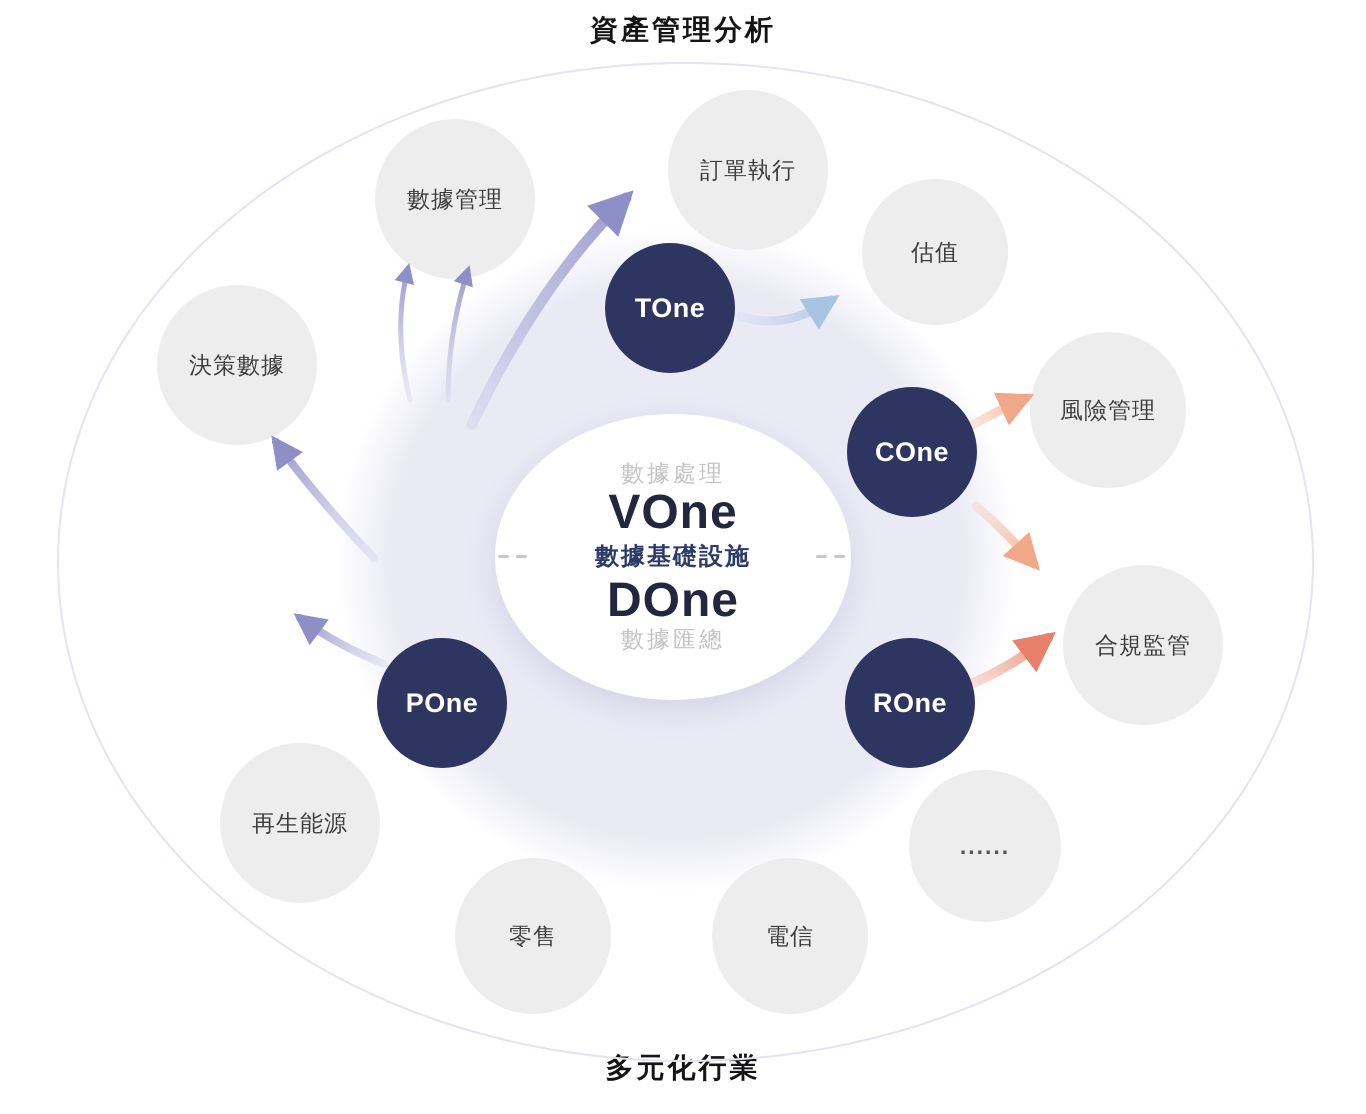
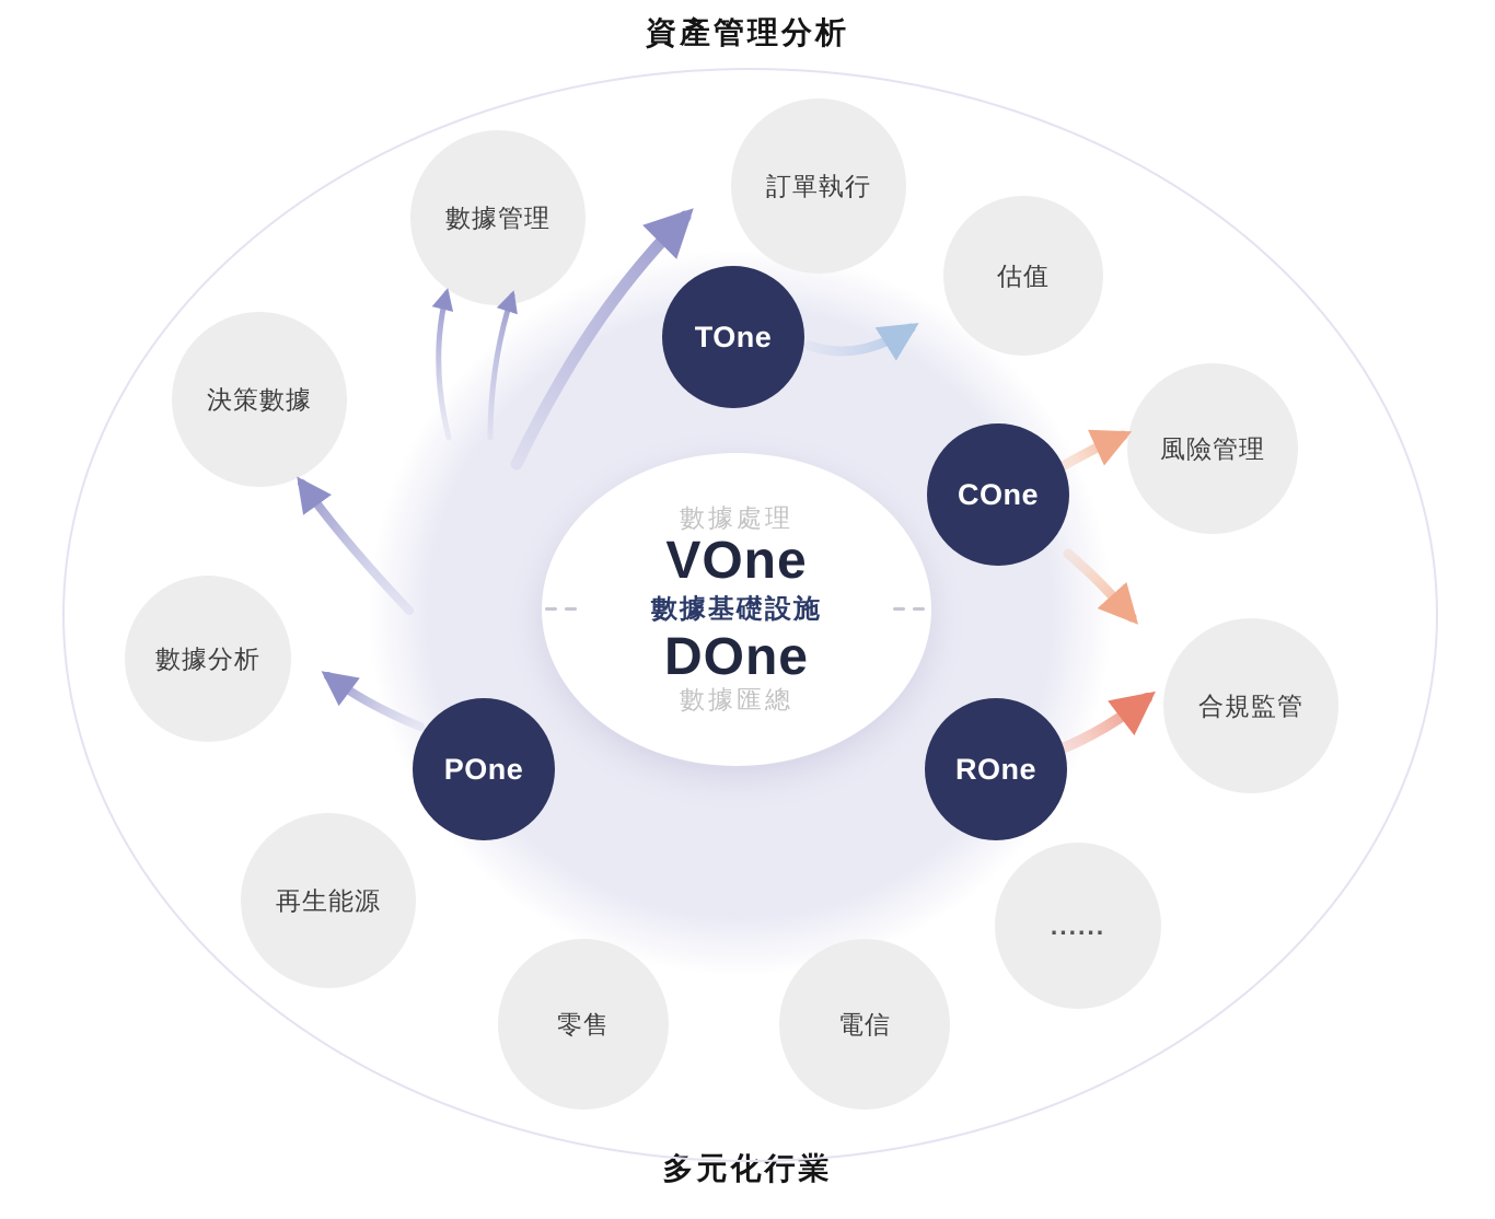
  資產管理分析
  數據管理
  訂單執行
  估值
  決策數據
  風險管理
+ 數據分析
  合規監管
  再生能源
  零售
  電信
  ......
  數據處理
  VOne
  數據基礎設施
  DOne
  數據匯總
  TOne
  COne
  POne
  ROne
  多元化行業
